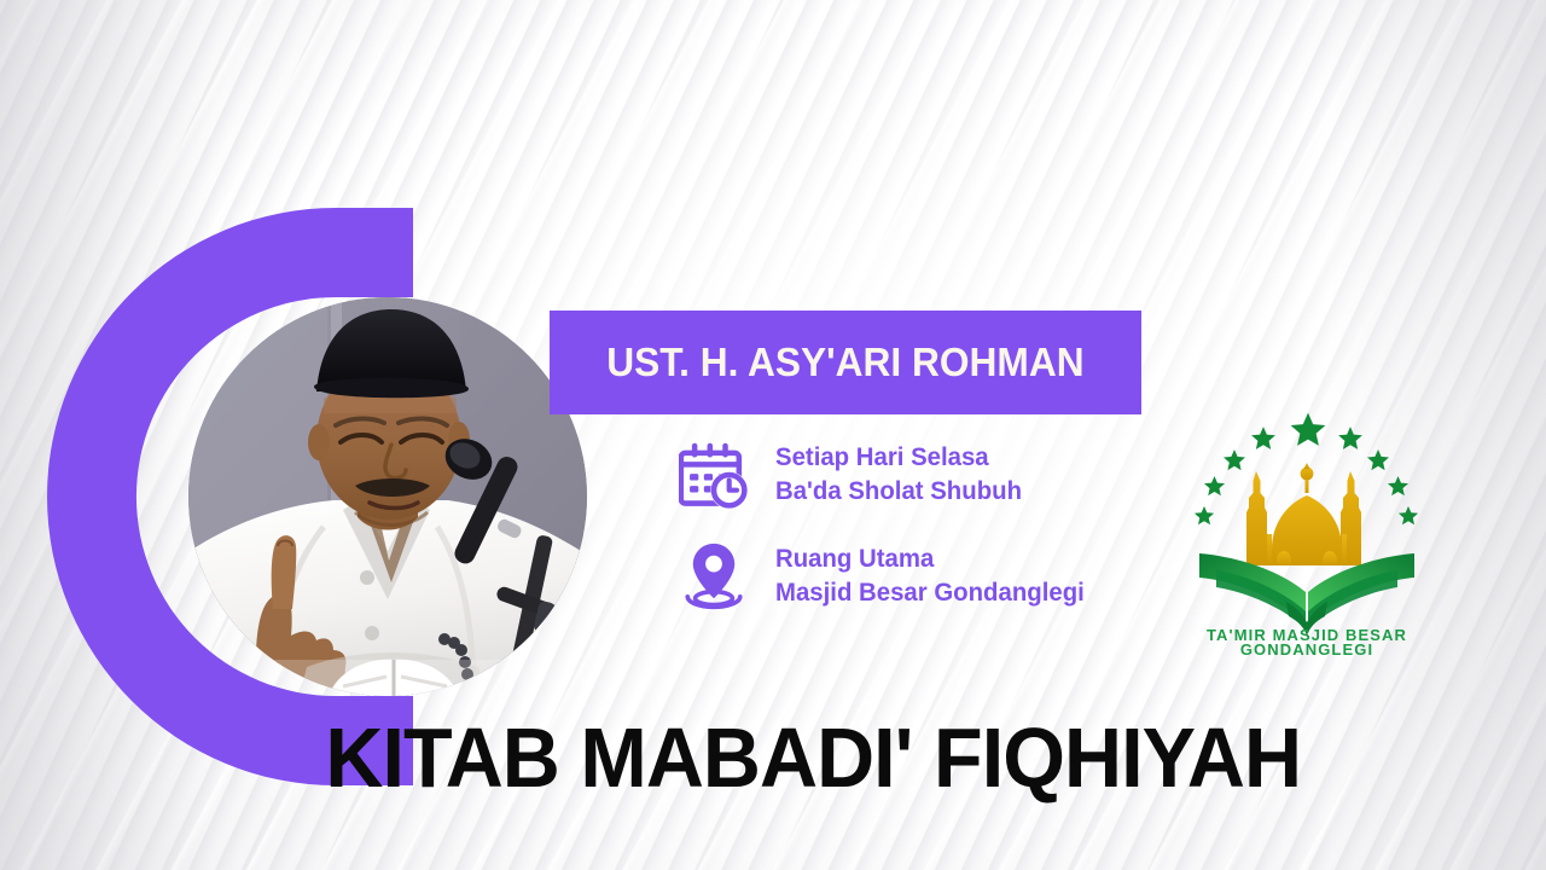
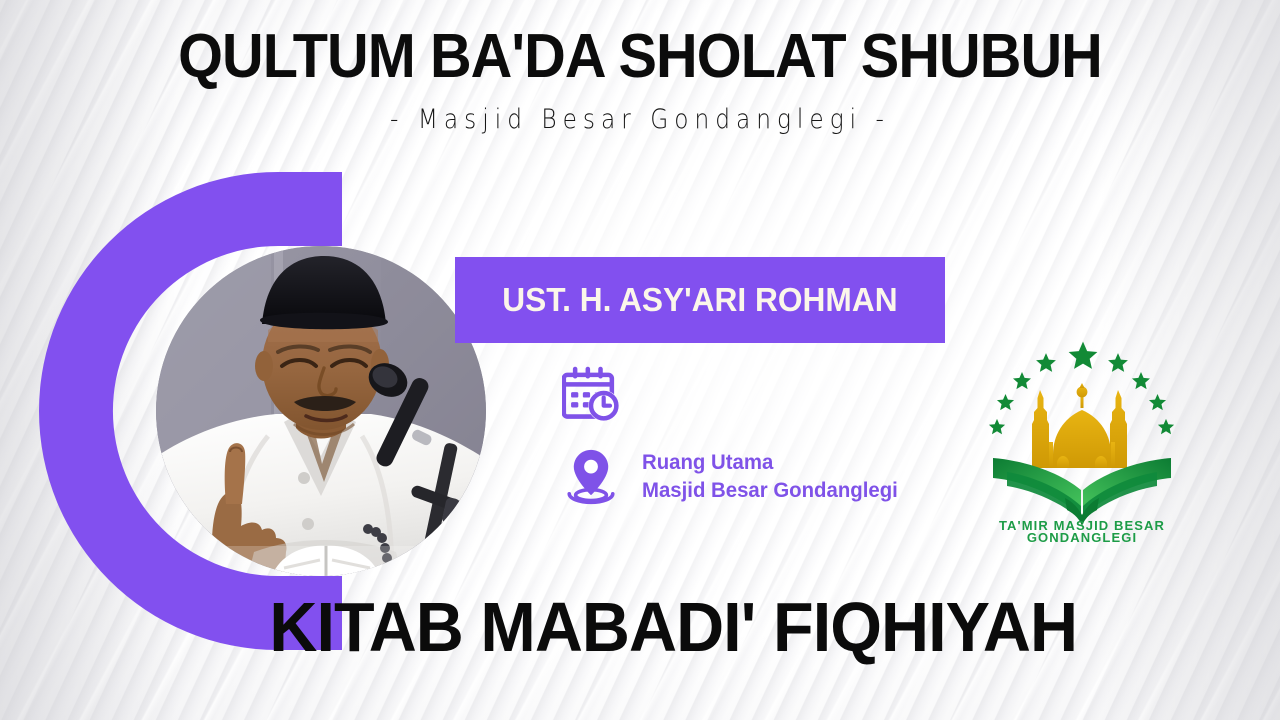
+ QULTUM BA'DA SHOLAT SHUBUH
+ - Masjid Besar Gondanglegi -
  UST. H. ASY'ARI ROHMAN
- Setiap Hari Selasa
- Ba'da Sholat Shubuh
  Ruang Utama
  Masjid Besar Gondanglegi
  TA'MIR MASJID BESAR
  GONDANGLEGI
  KITAB MABADI' FIQHIYAH
